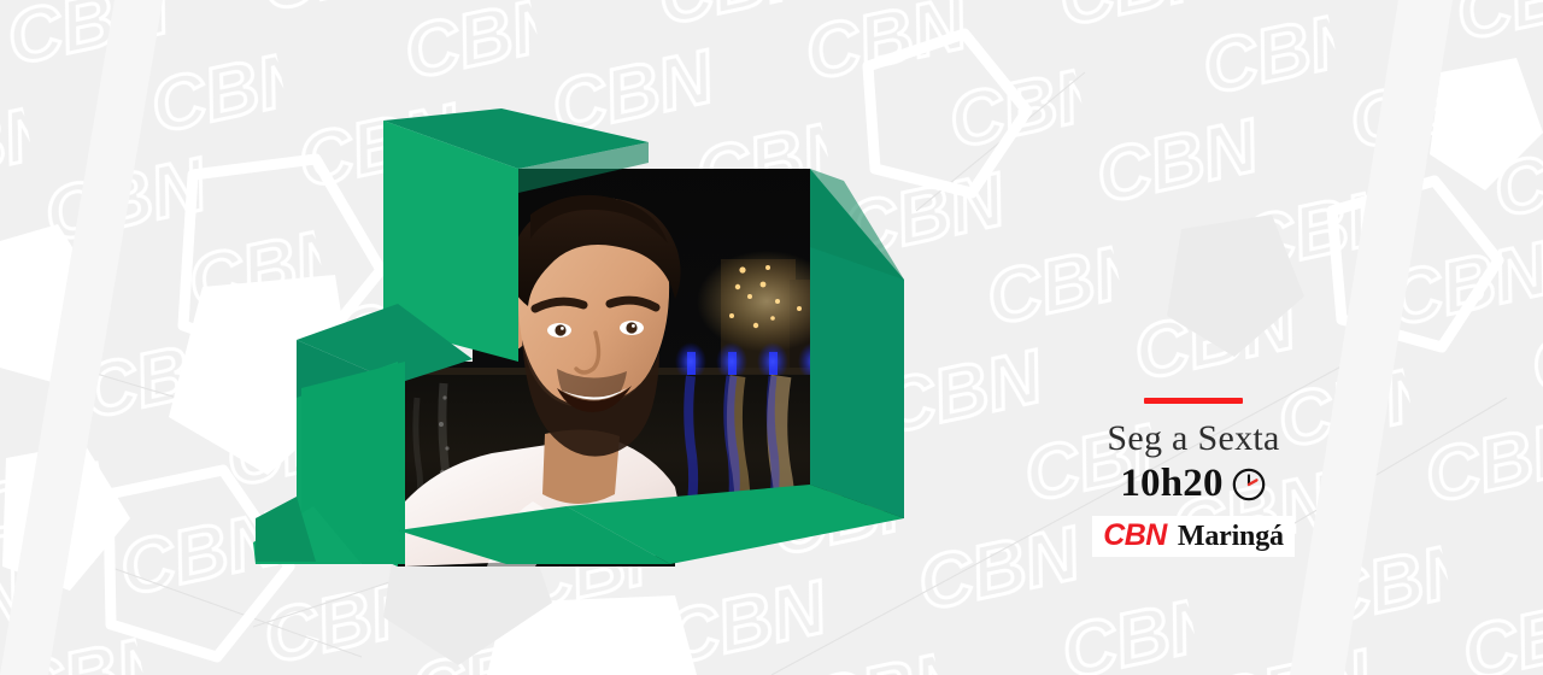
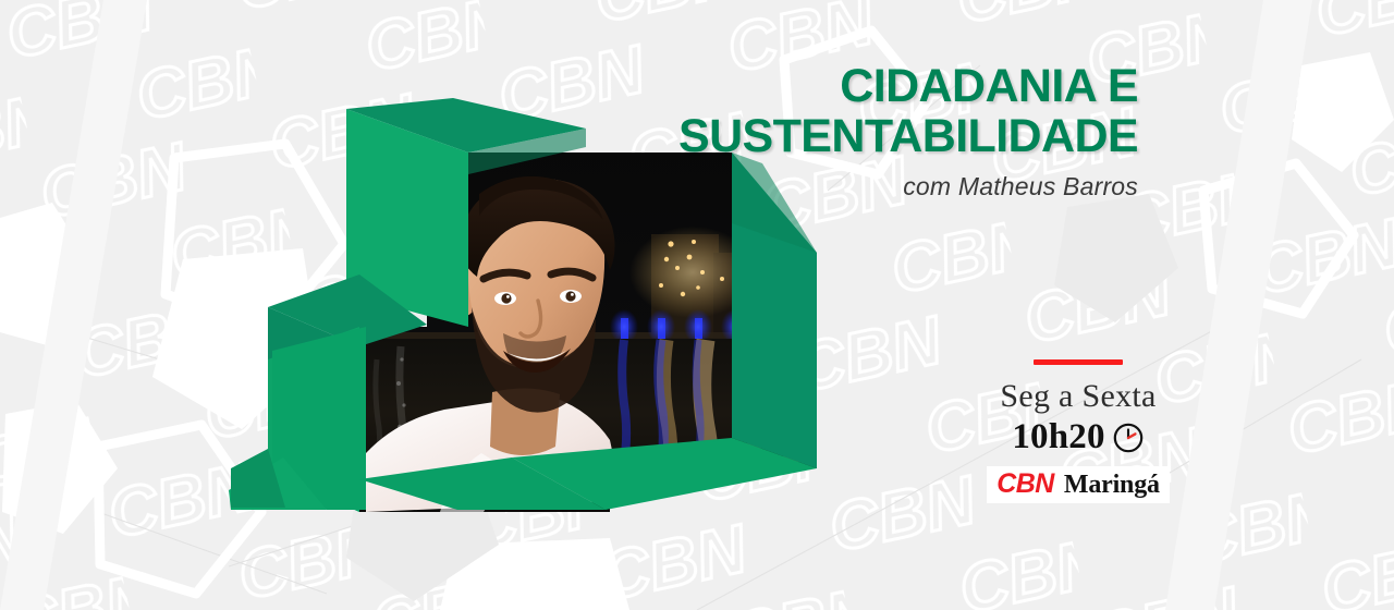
+ CIDADANIA E
+ SUSTENTABILIDADE
+ com Matheus Barros
  Seg a Sexta
  10h20
  CBN
  Maringá
